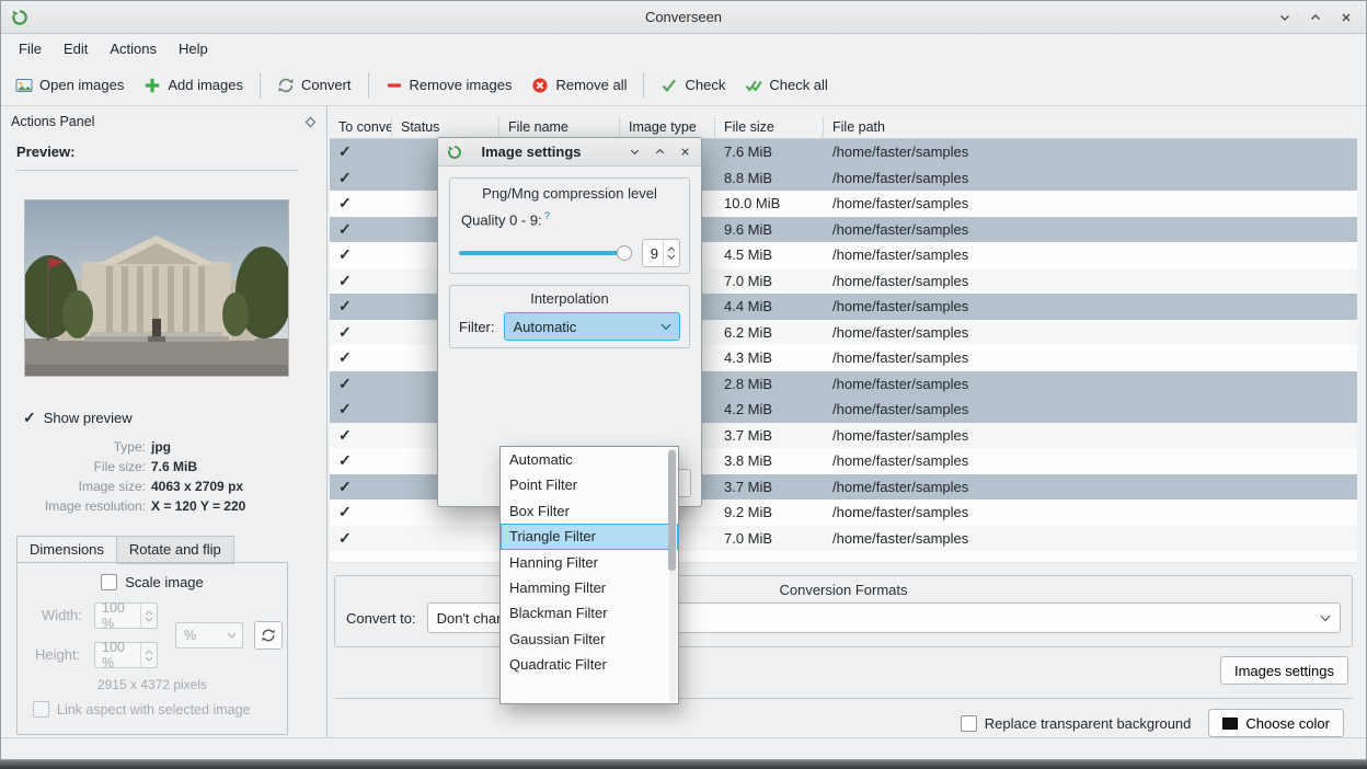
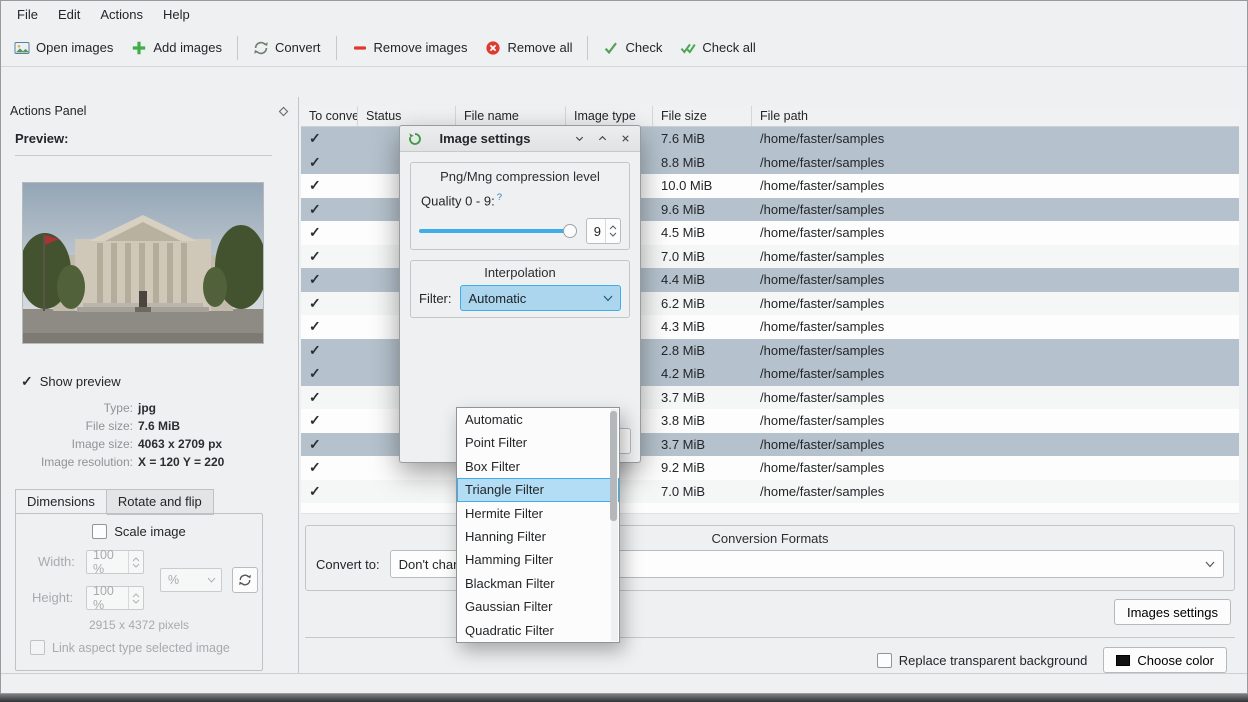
- Converseen
  File
  Edit
  Actions
  Help
  Open images
  Add images
  Convert
  Remove images
  Remove all
  Check
  Check all
  Actions Panel
  Preview:
  ✓
  Show preview
  Type:
  jpg
  File size:
  7.6 MiB
  Image size:
  4063 x 2709 px
  Image resolution:
  X = 120 Y = 220
  Dimensions
  Rotate and flip
  Scale image
  Width:
  100 %
  Height:
  100 %
  %
  2915 x 4372 pixels
- Link aspect with selected image
+ Link aspect type selected image
  To conve
  Status
  File name
  Image type
  File size
  File path
  ✓
  7.6 MiB
  /home/faster/samples
  ✓
  8.8 MiB
  /home/faster/samples
  ✓
  10.0 MiB
  /home/faster/samples
  ✓
  9.6 MiB
  /home/faster/samples
  ✓
  4.5 MiB
  /home/faster/samples
  ✓
  7.0 MiB
  /home/faster/samples
  ✓
  4.4 MiB
  /home/faster/samples
  ✓
  6.2 MiB
  /home/faster/samples
  ✓
  4.3 MiB
  /home/faster/samples
  ✓
  2.8 MiB
  /home/faster/samples
  ✓
  4.2 MiB
  /home/faster/samples
  ✓
  3.7 MiB
  /home/faster/samples
  ✓
  3.8 MiB
  /home/faster/samples
  ✓
  3.7 MiB
  /home/faster/samples
  ✓
  9.2 MiB
  /home/faster/samples
  ✓
  7.0 MiB
  /home/faster/samples
  Conversion Formats
  Convert to:
  Don't cha
  Images settings
  Replace transparent background
  Choose color
  Image settings
  Png/Mng compression level
  Quality 0 - 9: ?
  9
  Interpolation
  Filter:
  Automatic
  Automatic
  Point Filter
  Box Filter
  Triangle Filter
+ Hermite Filter
  Hanning Filter
  Hamming Filter
  Blackman Filter
  Gaussian Filter
  Quadratic Filter
